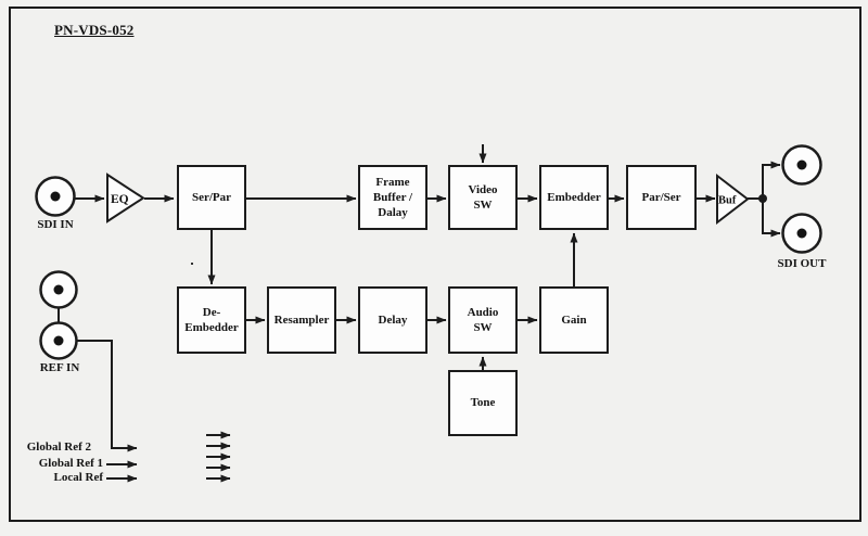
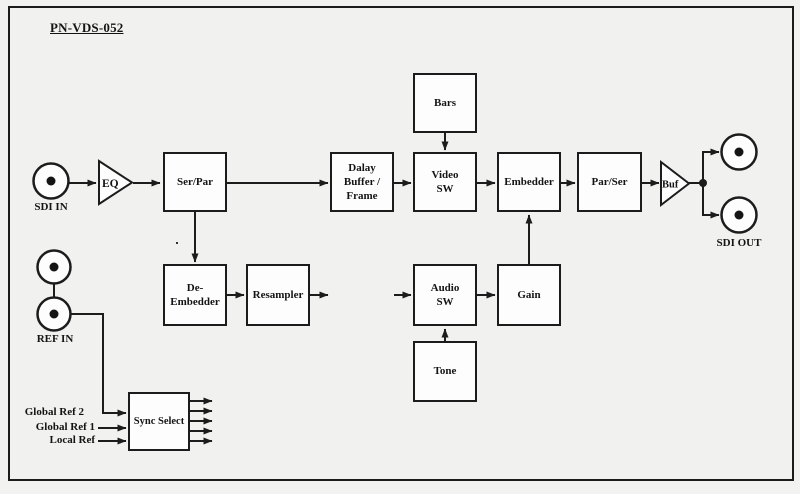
  EQ
  Buf
  PN-VDS-052
  Ser/Par
- Frame
+ Dalay
  Buffer /
- Dalay
+ Frame
+ Bars
  Video
  SW
  Embedder
  Par/Ser
  De-
  Embedder
  Resampler
- Delay
  Audio
  SW
  Gain
  Tone
+ Sync Select
  SDI IN
  REF IN
  SDI OUT
  Global Ref 2
  Global Ref 1
  Local Ref
